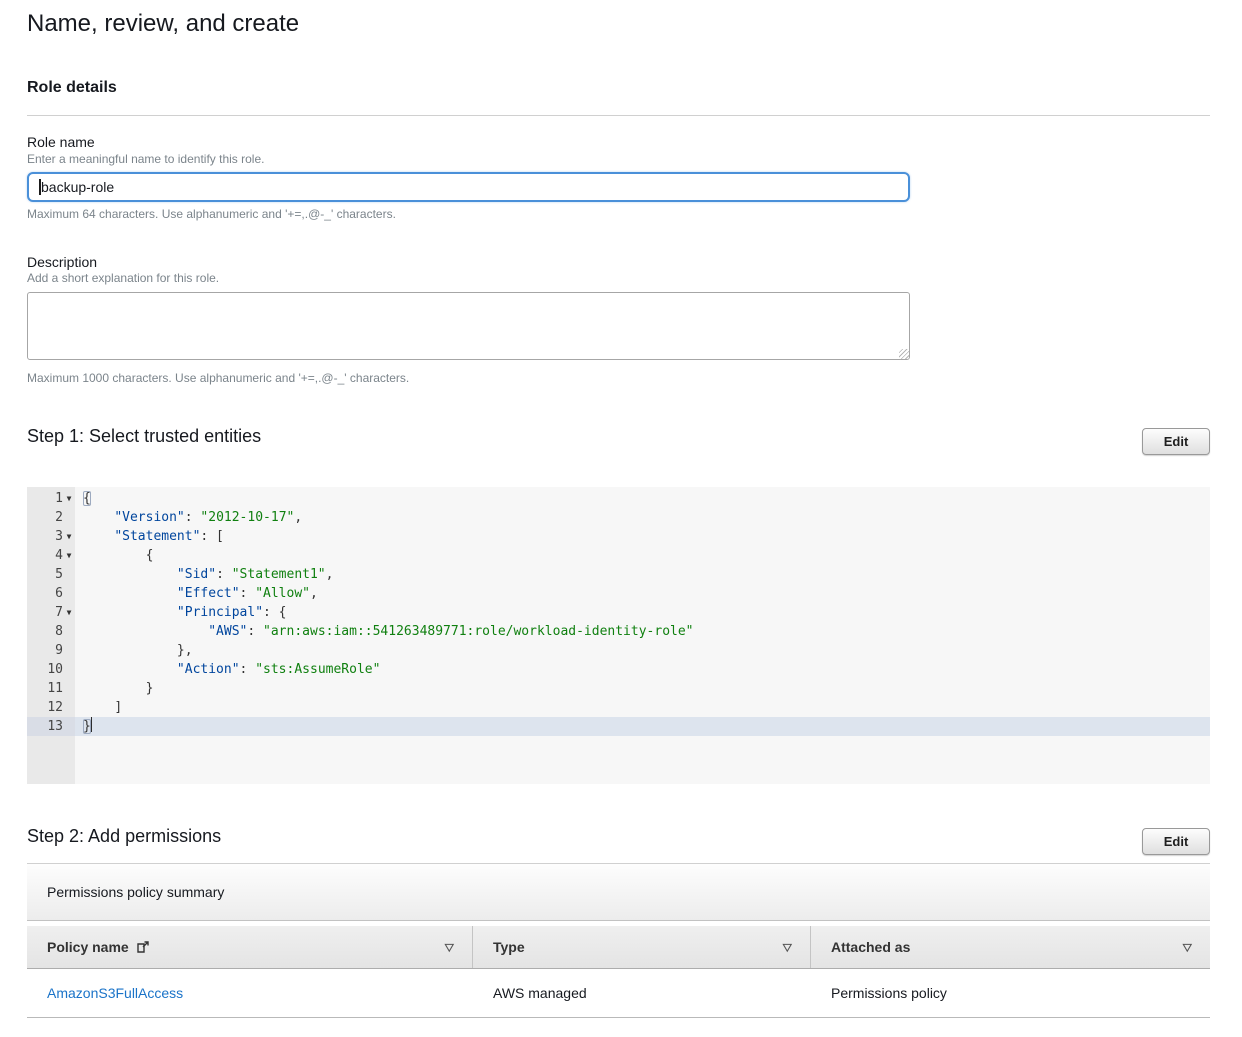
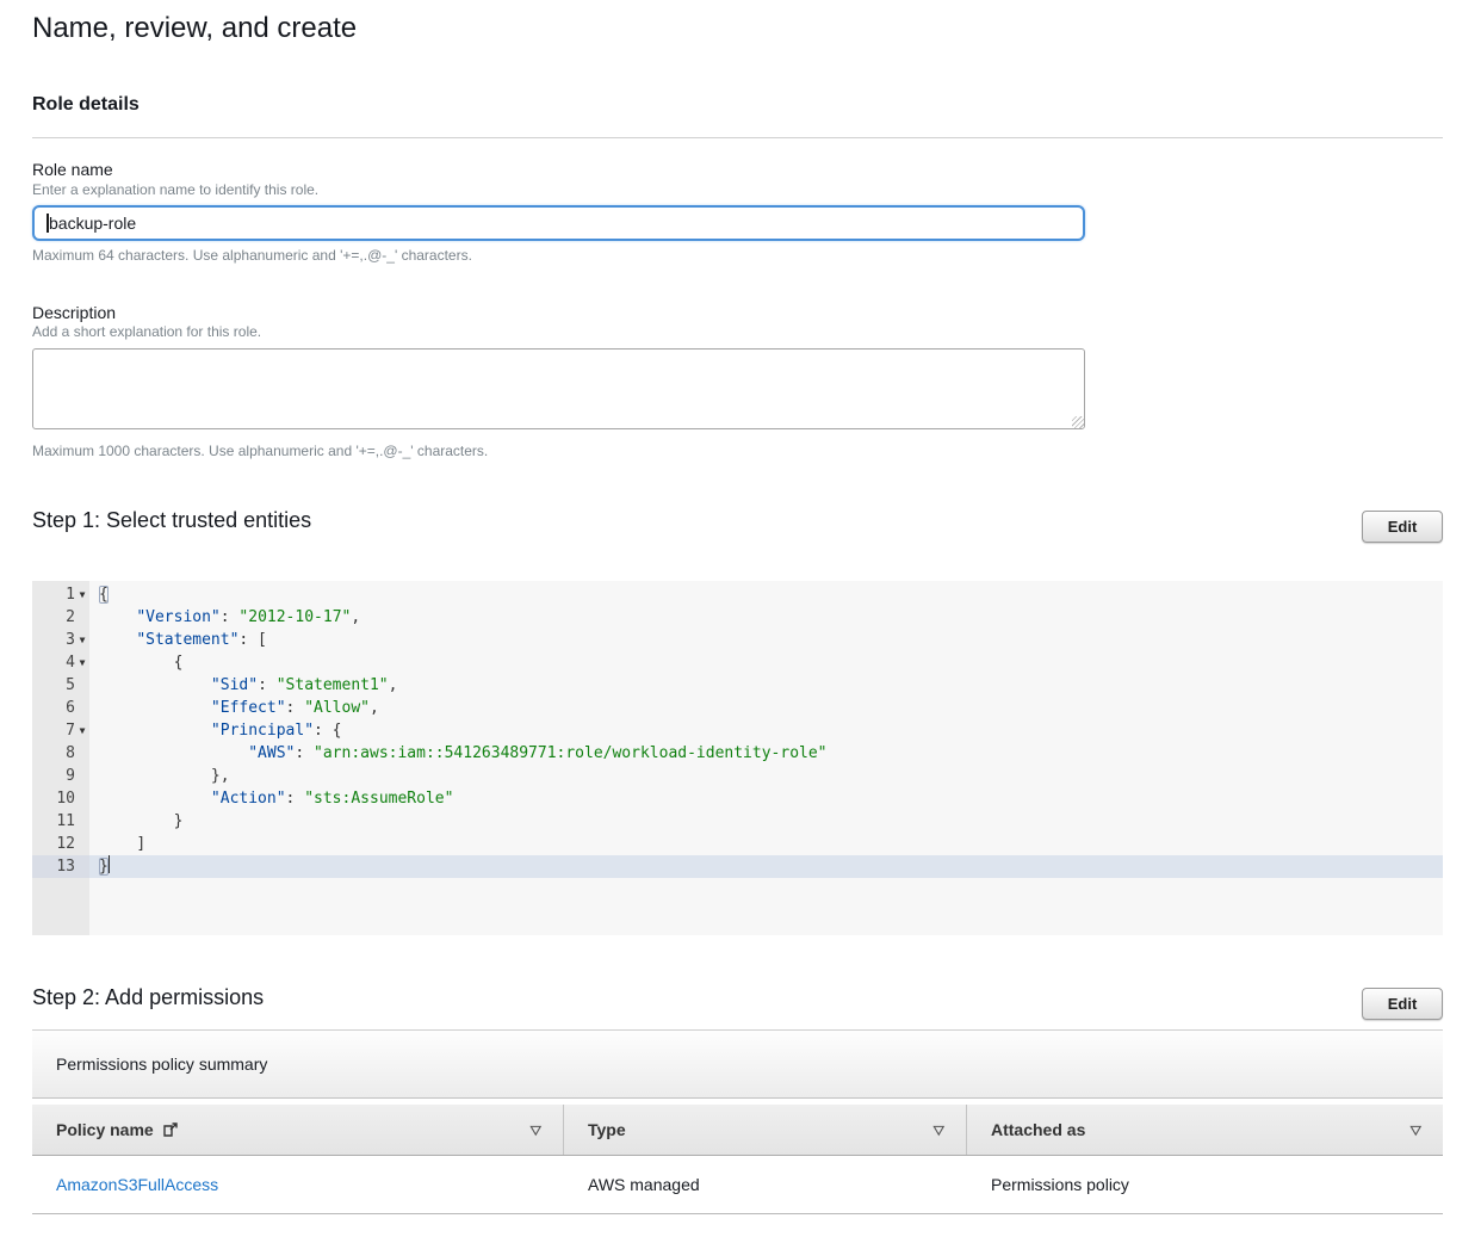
  Name, review, and create
  Role details
  Role name
- Enter a meaningful name to identify this role.
+ Enter a explanation name to identify this role.
  backup-role
  Maximum 64 characters. Use alphanumeric and '+=,.@-_' characters.
  Description
  Add a short explanation for this role.
  Maximum 1000 characters. Use alphanumeric and '+=,.@-_' characters.
  Step 1: Select trusted entities
  Edit
  1
  ▼
  {
  2
  "Version": "2012-10-17",
  3
  ▼
  "Statement": [
  4
  ▼
  {
  5
  "Sid": "Statement1",
  6
  "Effect": "Allow",
  7
  ▼
  "Principal": {
  8
  "AWS": "arn:aws:iam::541263489771:role/workload-identity-role"
  9
  },
  10
  "Action": "sts:AssumeRole"
  11
  }
  12
  ]
  13
  }
  Step 2: Add permissions
  Edit
  Permissions policy summary
  Policy name
  ▽
  Type
  ▽
  Attached as
  ▽
  AmazonS3FullAccess
  AWS managed
  Permissions policy
